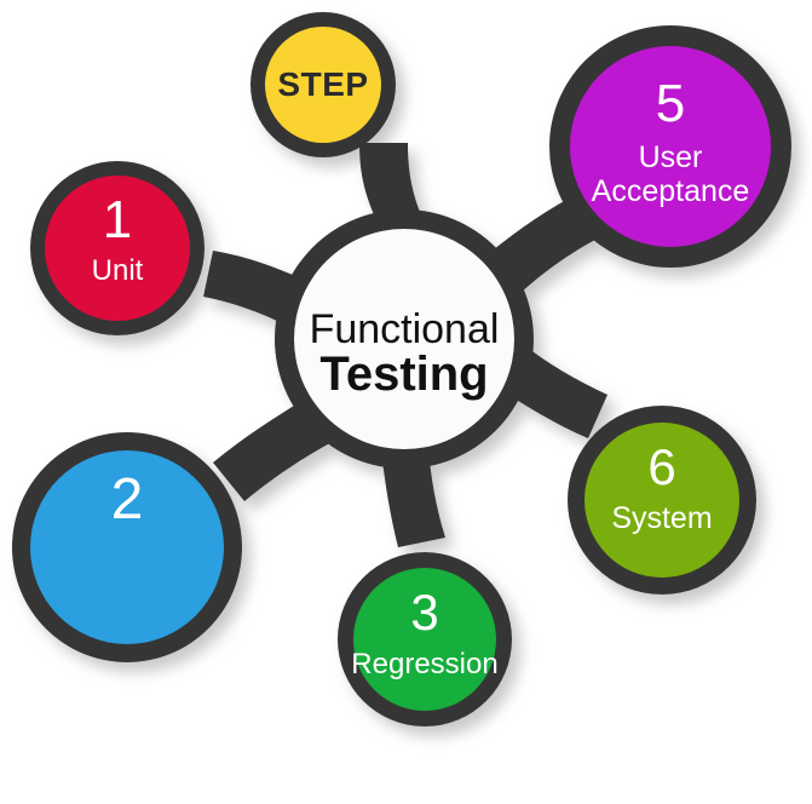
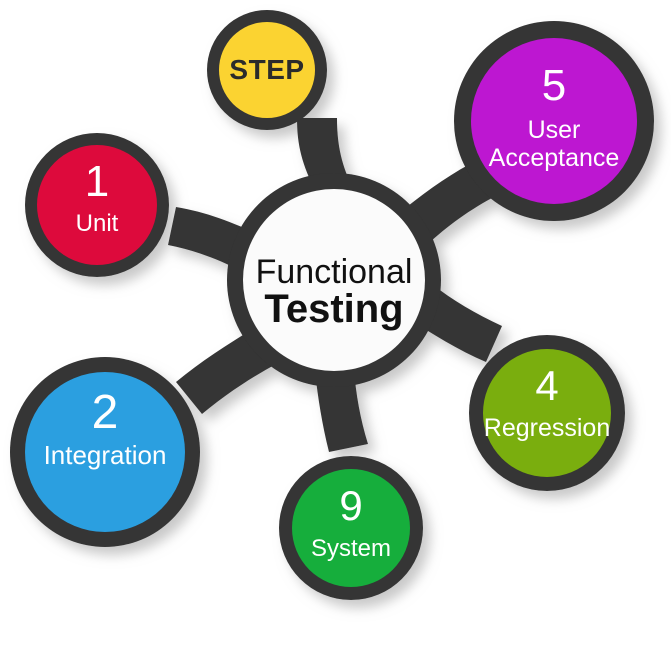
  Functional
  Testing
  STEP
  1
  Unit
  2
+ Integration
- 3
+ 9
- Regression
+ System
- 6
+ 4
- System
+ Regression
  5
  User
  Acceptance
